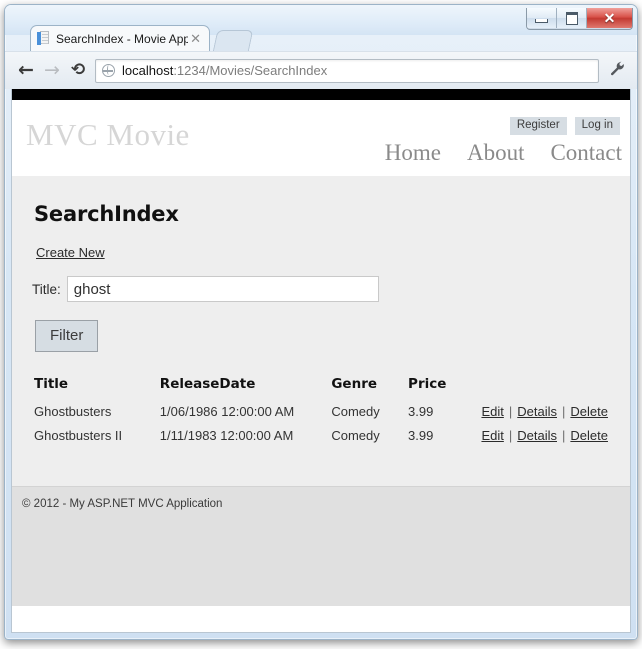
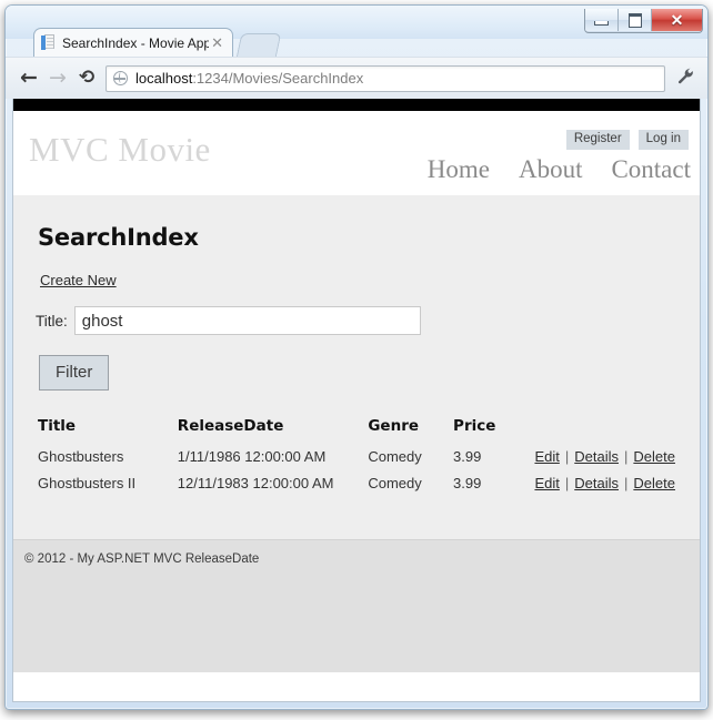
  ✕
  SearchIndex - Movie App
  ✕
  ←
  →
  localhost:1234/Movies/SearchIndex
  MVC Movie
  Register
  Log in
  Home
  About
  Contact
  SearchIndex
  Create New
  Title:
  ghost
  Filter
  Title	ReleaseDate	Genre	Price
- Ghostbusters	1/06/1986 12:00:00 AM	Comedy	3.99	Edit | Details | Delete
+ Ghostbusters	1/11/1986 12:00:00 AM	Comedy	3.99	Edit | Details | Delete
- Ghostbusters II	1/11/1983 12:00:00 AM	Comedy	3.99	Edit | Details | Delete
+ Ghostbusters II	12/11/1983 12:00:00 AM	Comedy	3.99	Edit | Details | Delete
- © 2012 - My ASP.NET MVC Application
+ © 2012 - My ASP.NET MVC ReleaseDate
